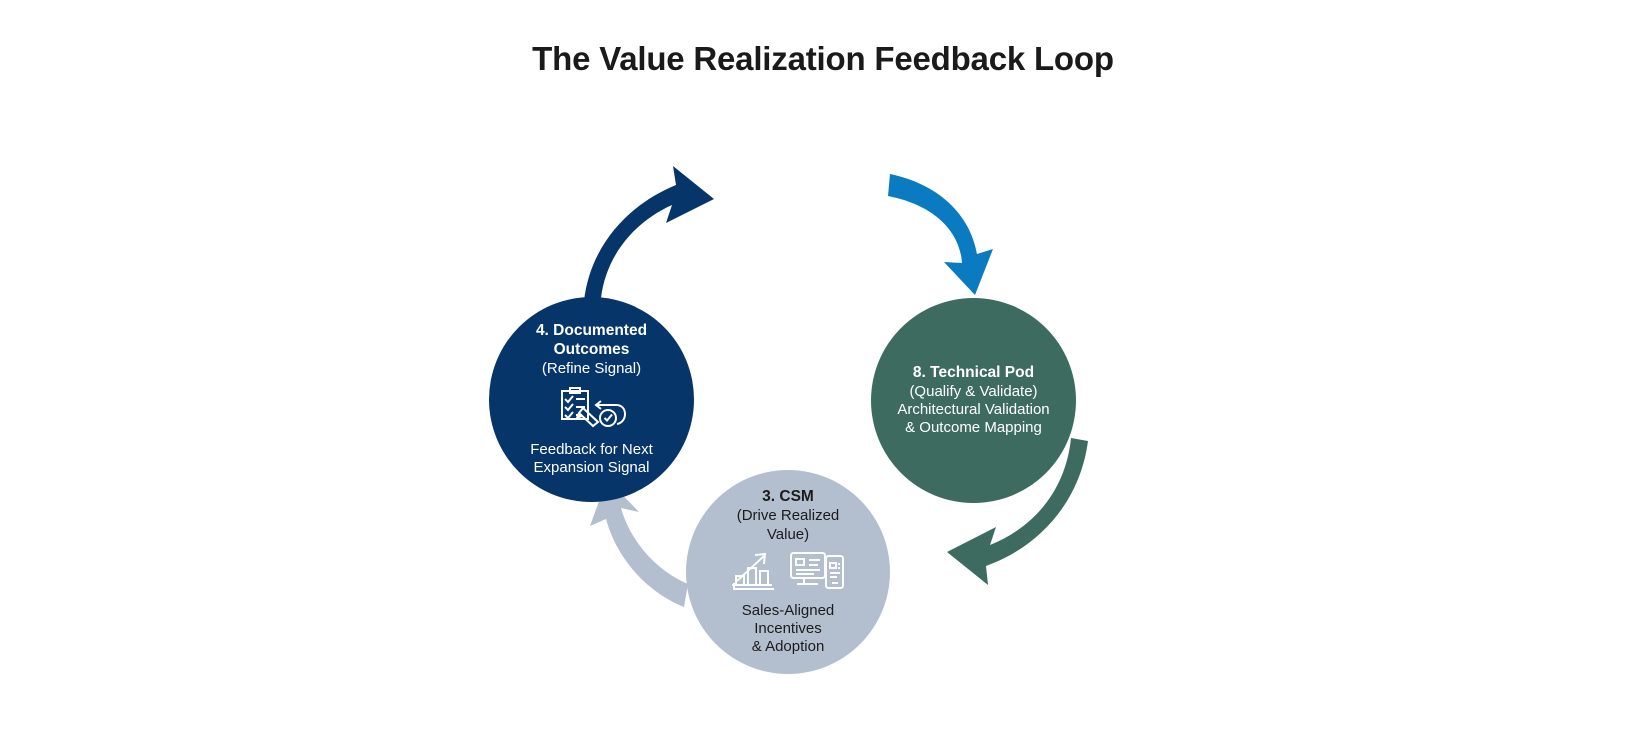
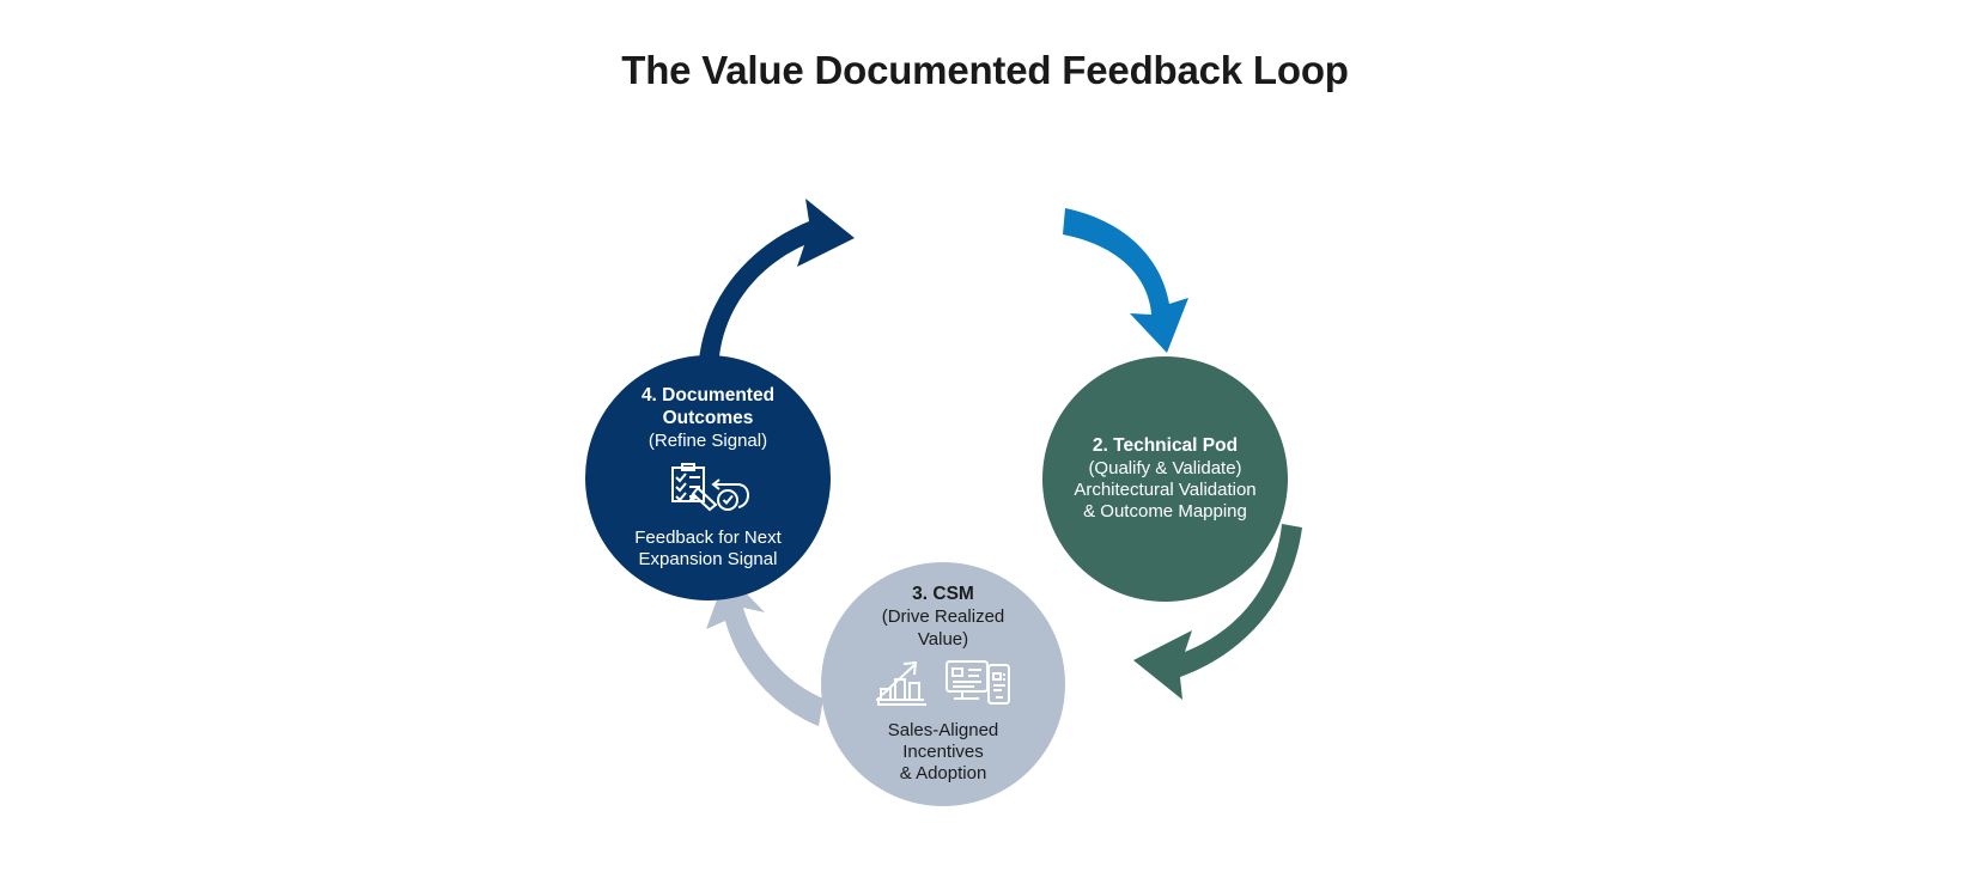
- The Value Realization Feedback Loop
+ The Value Documented Feedback Loop
- 8. Technical Pod
+ 2. Technical Pod
  (Qualify & Validate)
  Architectural Validation
  & Outcome Mapping
  3. CSM
  (Drive Realized
  Value)
  Sales-Aligned
  Incentives
  & Adoption
  4. Documented
  Outcomes
  (Refine Signal)
  Feedback for Next
  Expansion Signal
